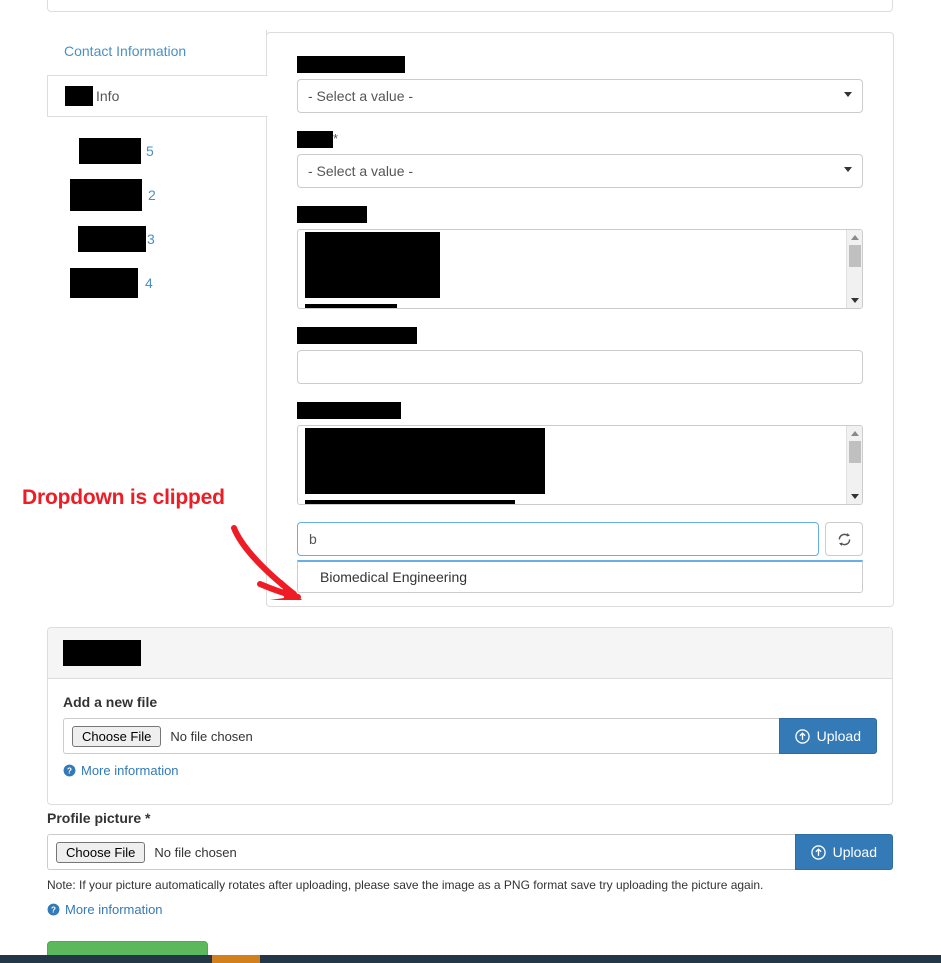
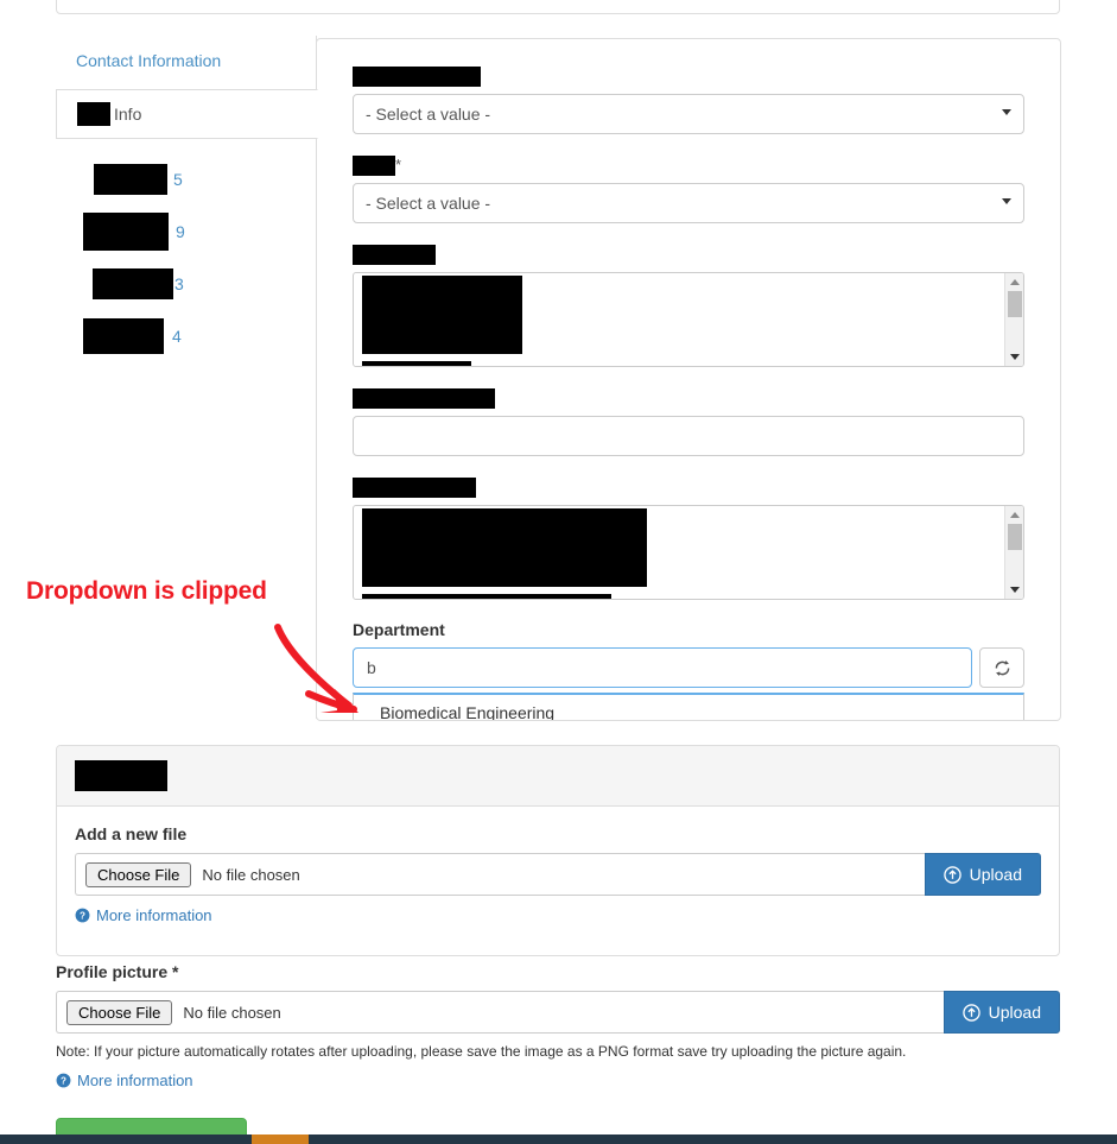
  Contact Information
  Info
  5
- 2
+ 9
  3
  4
  - Select a value -
  *
  - Select a value -
+ Department
  b
  Biomedical Engineering
  Dropdown is clipped
  Add a new file
  Choose File
  No file chosen
  Upload
  ?
  More information
  Profile picture *
  Choose File
  No file chosen
  Upload
  Note: If your picture automatically rotates after uploading, please save the image as a PNG format save try uploading the picture again.
  ?
  More information
